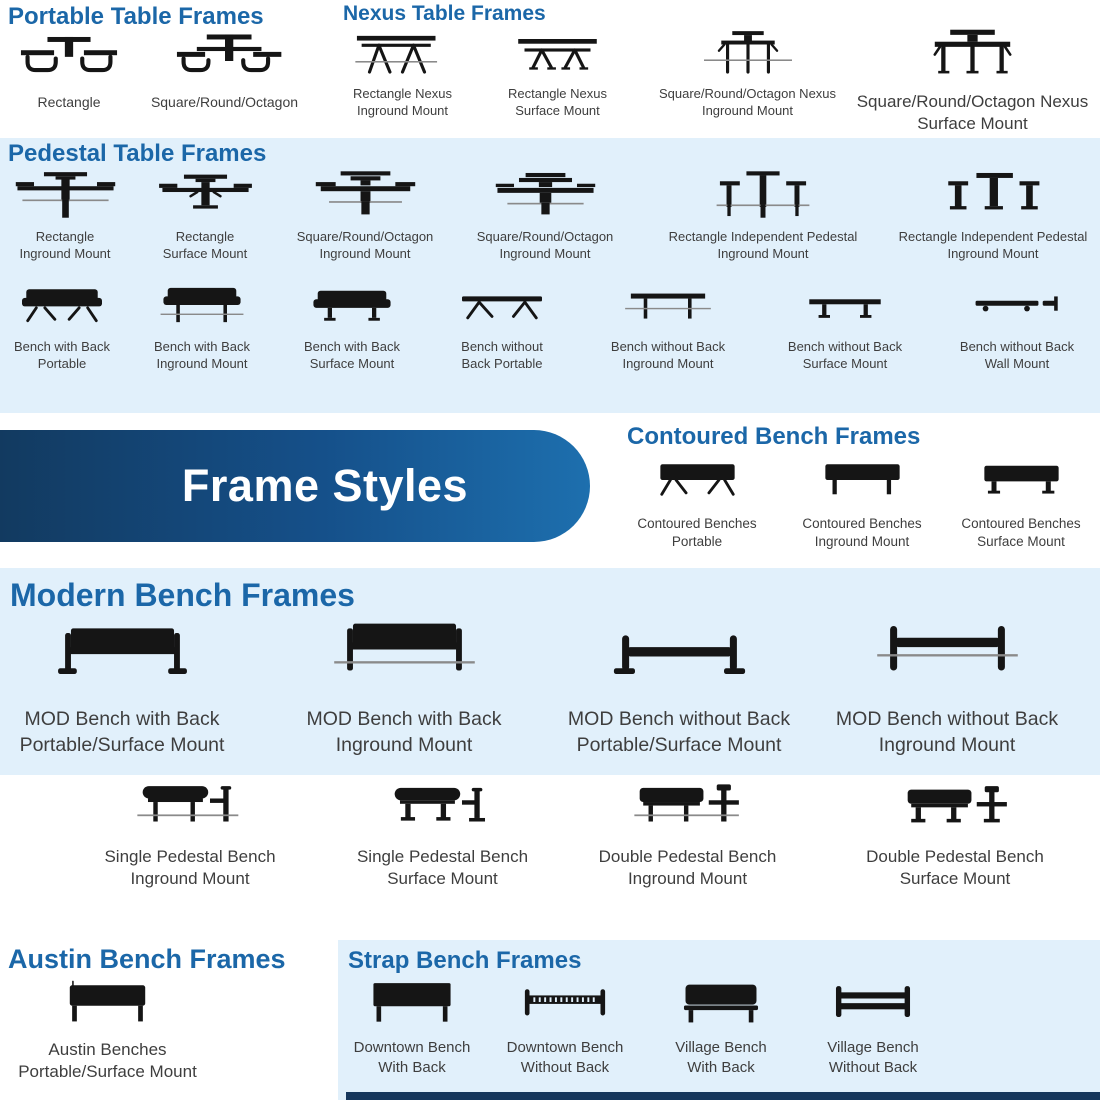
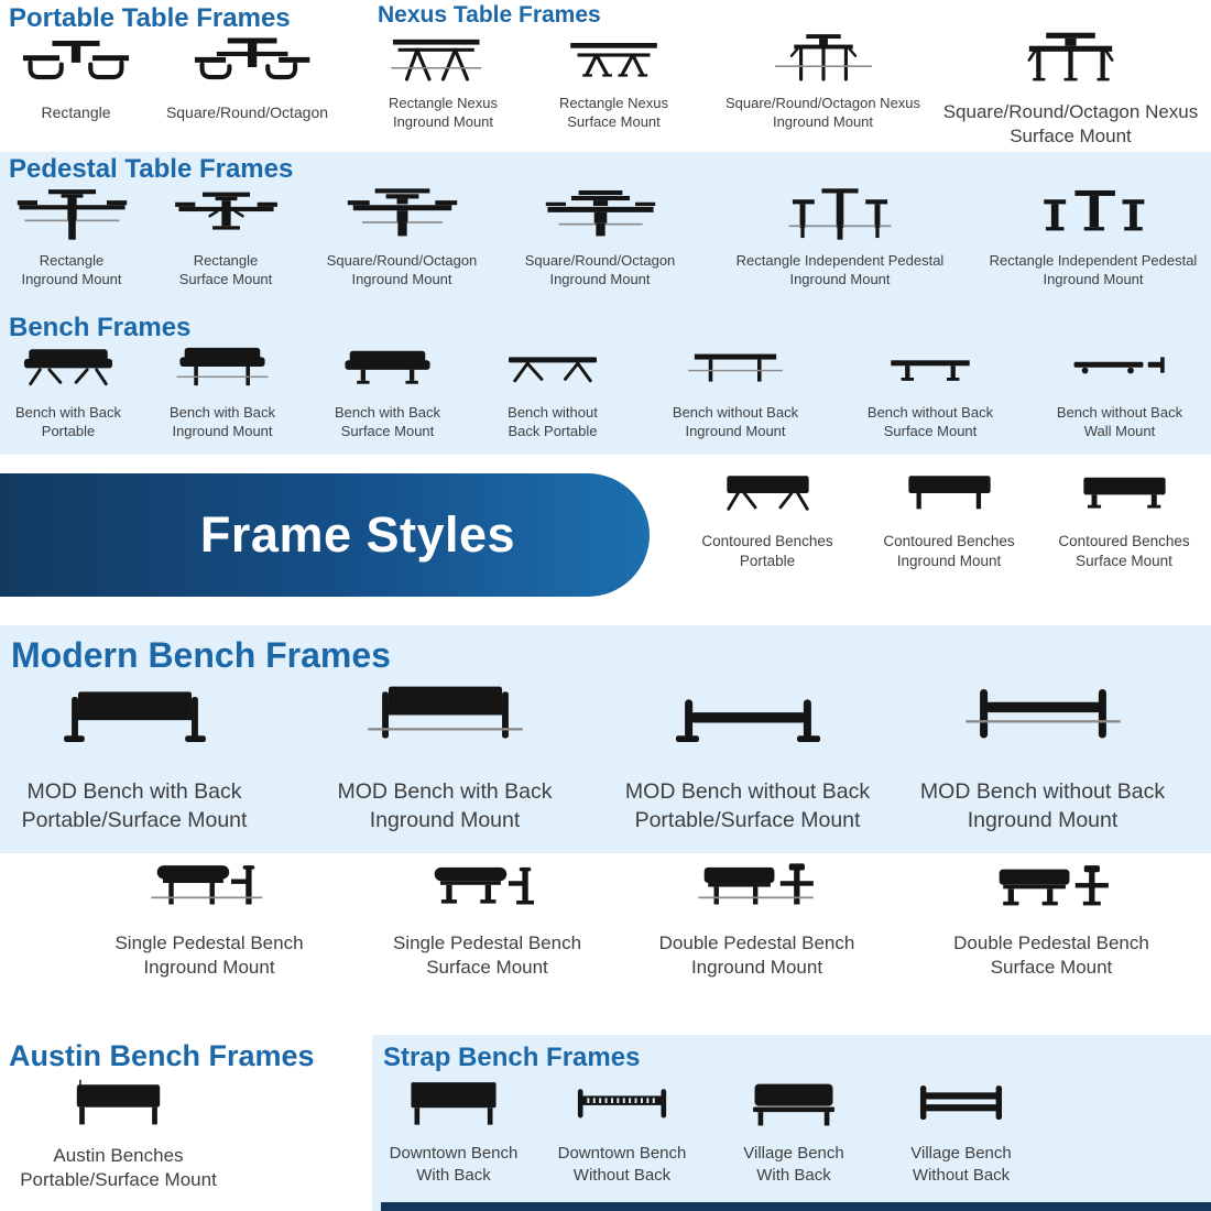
  Portable Table Frames
  Rectangle
  Square/Round/Octagon
  Nexus Table Frames
  Rectangle Nexus
  Inground Mount
  Rectangle Nexus
  Surface Mount
  Square/Round/Octagon Nexus
  Inground Mount
  Square/Round/Octagon Nexus
  Surface Mount
  Pedestal Table Frames
  Rectangle
  Inground Mount
  Rectangle
  Surface Mount
  Square/Round/Octagon
  Inground Mount
  Square/Round/Octagon
  Inground Mount
  Rectangle Independent Pedestal
  Inground Mount
  Rectangle Independent Pedestal
  Inground Mount
+ Bench Frames
  Bench with Back
  Portable
  Bench with Back
  Inground Mount
  Bench with Back
  Surface Mount
  Bench without
  Back Portable
  Bench without Back
  Inground Mount
  Bench without Back
  Surface Mount
  Bench without Back
  Wall Mount
  Frame Styles
- Contoured Bench Frames
  Contoured Benches
  Portable
  Contoured Benches
  Inground Mount
  Contoured Benches
  Surface Mount
  Modern Bench Frames
  MOD Bench with Back
  Portable/Surface Mount
  MOD Bench with Back
  Inground Mount
  MOD Bench without Back
  Portable/Surface Mount
  MOD Bench without Back
  Inground Mount
  Single Pedestal Bench
  Inground Mount
  Single Pedestal Bench
  Surface Mount
  Double Pedestal Bench
  Inground Mount
  Double Pedestal Bench
  Surface Mount
  Austin Bench Frames
  Austin Benches
  Portable/Surface Mount
  Strap Bench Frames
  Downtown Bench
  With Back
  Downtown Bench
  Without Back
  Village Bench
  With Back
  Village Bench
  Without Back
